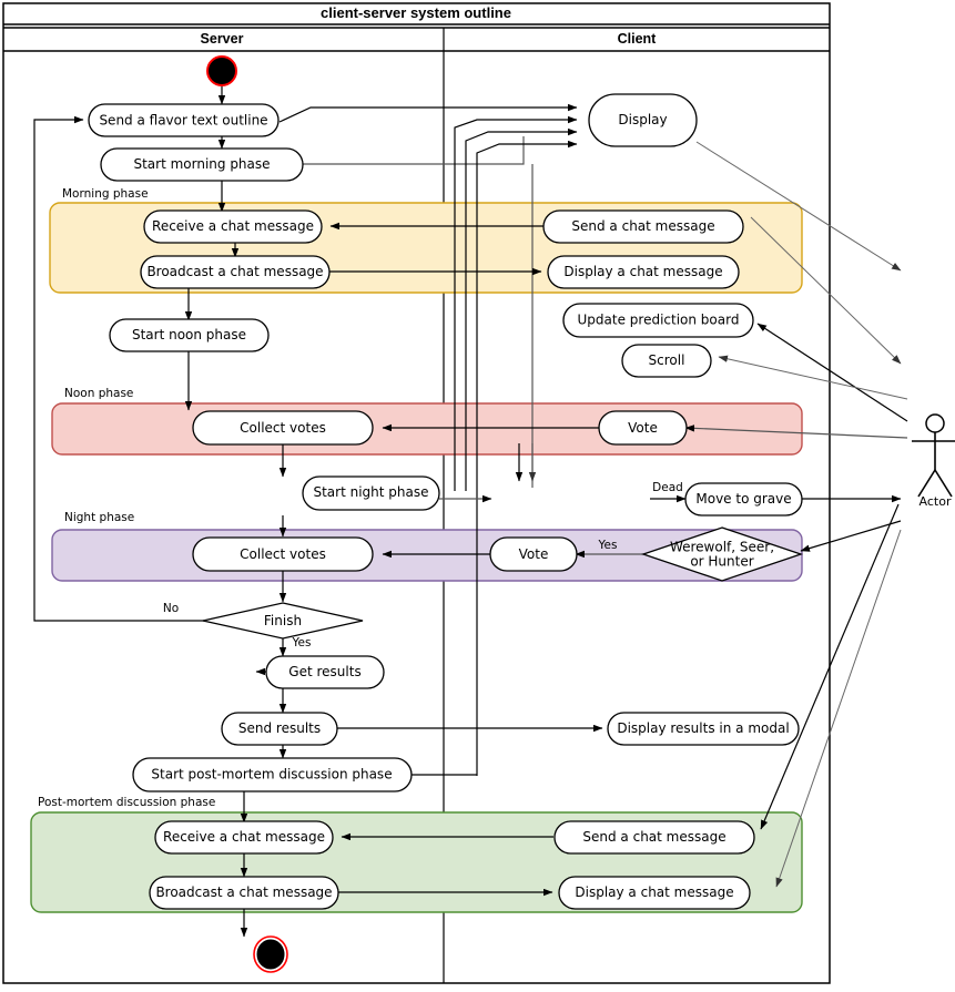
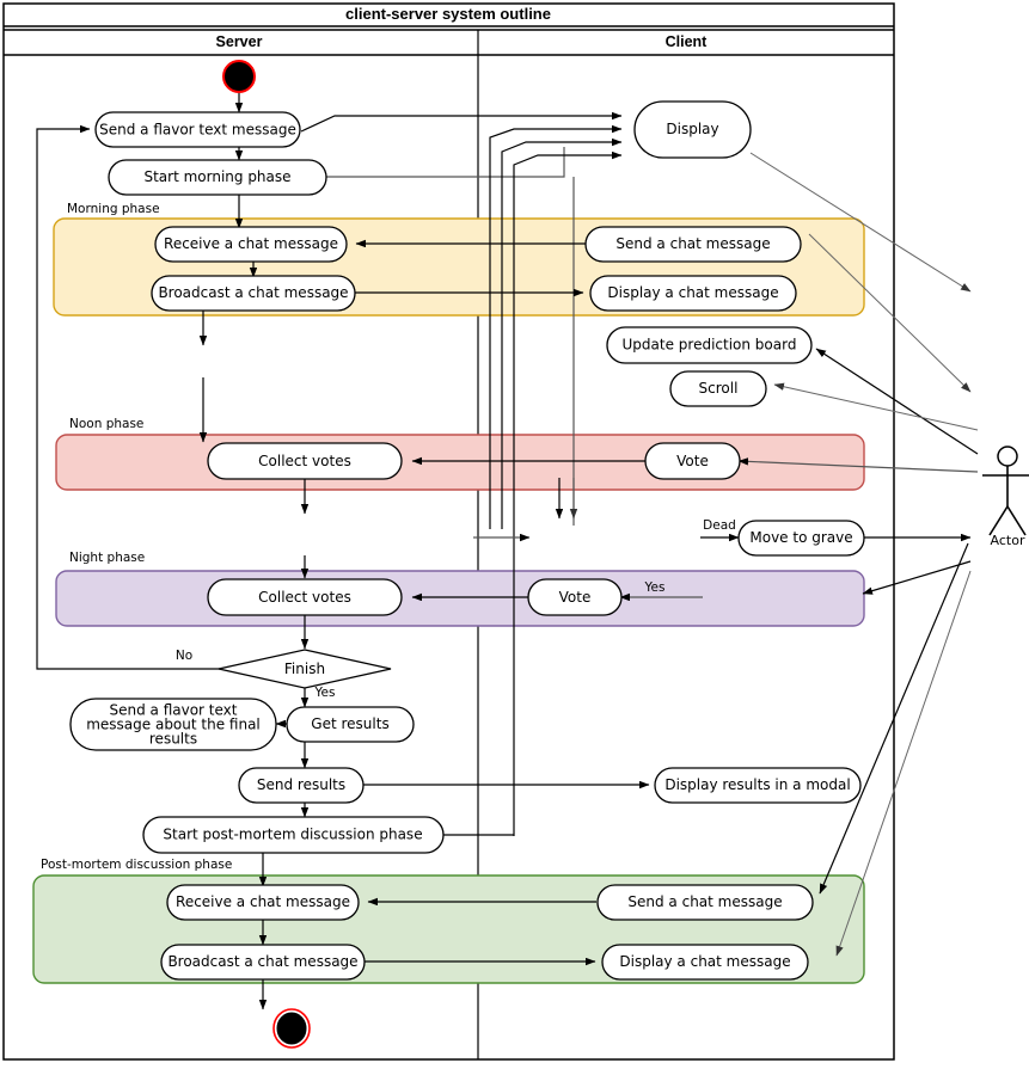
  client-server system outline
  Server
  Client
  Morning phase
  Noon phase
  Night phase
  Post-mortem discussion phase
- Send a flavor text outline
+ Send a flavor text message
  Start morning phase
  Receive a chat message
  Broadcast a chat message
- Start noon phase
  Collect votes
- Start night phase
  Collect votes
  Finish
  No
  Yes
  Get results
+ Send a flavor text
+ message about the final
+ results
  Send results
  Start post-mortem discussion phase
  Receive a chat message
  Broadcast a chat message
  Display
  Send a chat message
  Display a chat message
  Update prediction board
  Scroll
  Vote
  Dead
  Move to grave
  Vote
- Werewolf, Seer,
- or Hunter
  Yes
  Display results in a modal
  Send a chat message
  Display a chat message
  Actor
